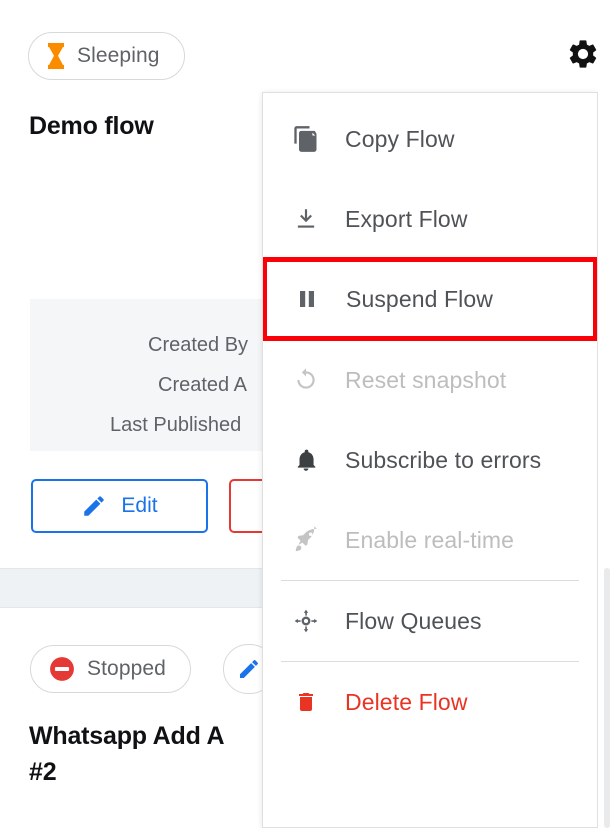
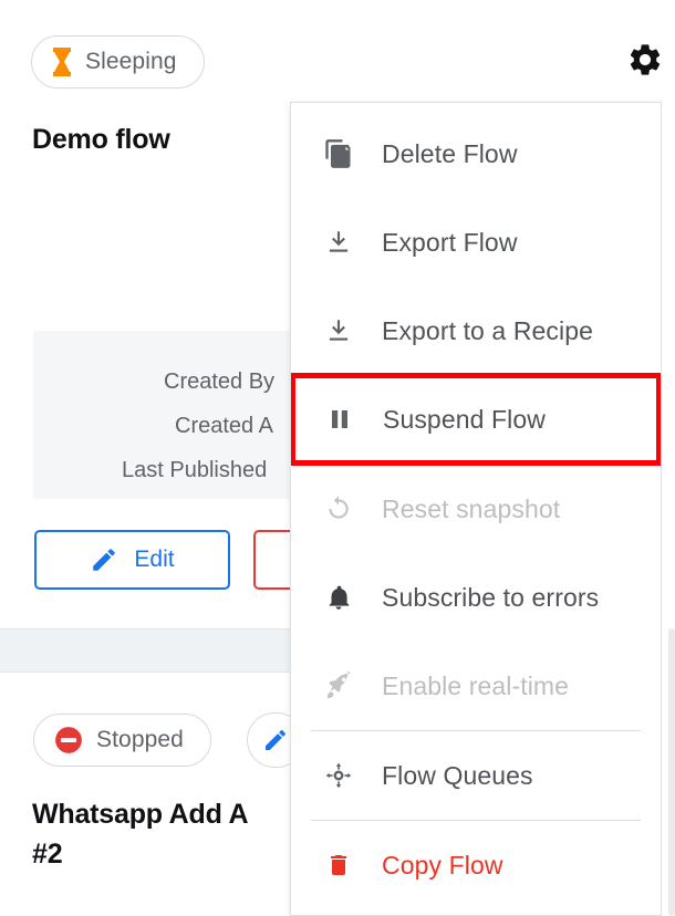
  Sleeping
  Demo flow
  Created By
  Created A
  Last Published
  Edit
  Stopped
  Whatsapp Add A
  #2
- Copy Flow
+ Delete Flow
  Export Flow
+ Export to a Recipe
  Suspend Flow
  Reset snapshot
  Subscribe to errors
  Enable real-time
  Flow Queues
- Delete Flow
+ Copy Flow
